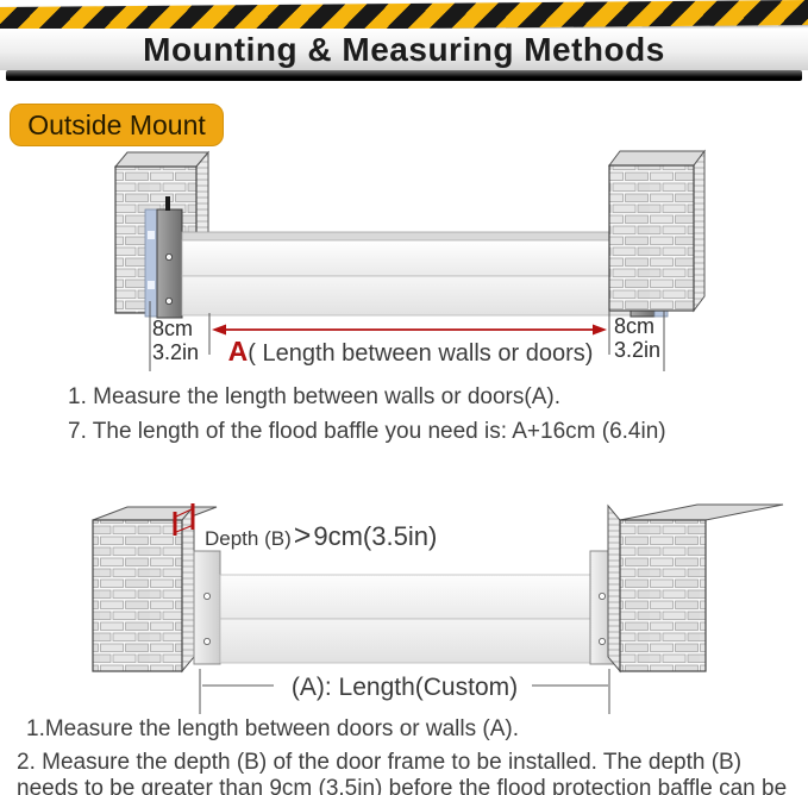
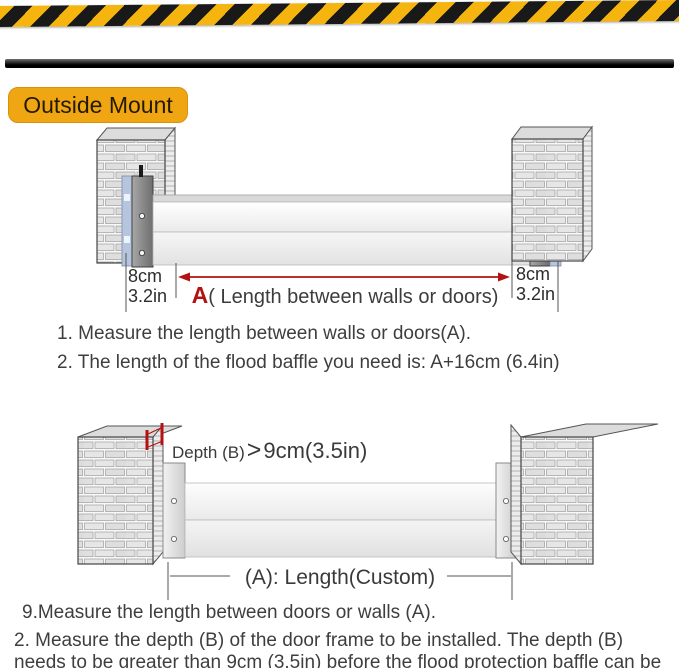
- Mounting & Measuring Methods
  Outside Mount
  8cm
  3.2in
  8cm
  3.2in
  A( Length between walls or doors)
  1. Measure the length between walls or doors(A).
- 7. The length of the flood baffle you need is: A+16cm (6.4in)
+ 2. The length of the flood baffle you need is: A+16cm (6.4in)
  Depth (B)
  >
  9cm(3.5in)
  (A): Length(Custom)
- 1.Measure the length between doors or walls (A).
+ 9.Measure the length between doors or walls (A).
  2. Measure the depth (B) of the door frame to be installed. The depth (B) needs to be greater than 9cm (3.5in) before the flood protection baffle can be
